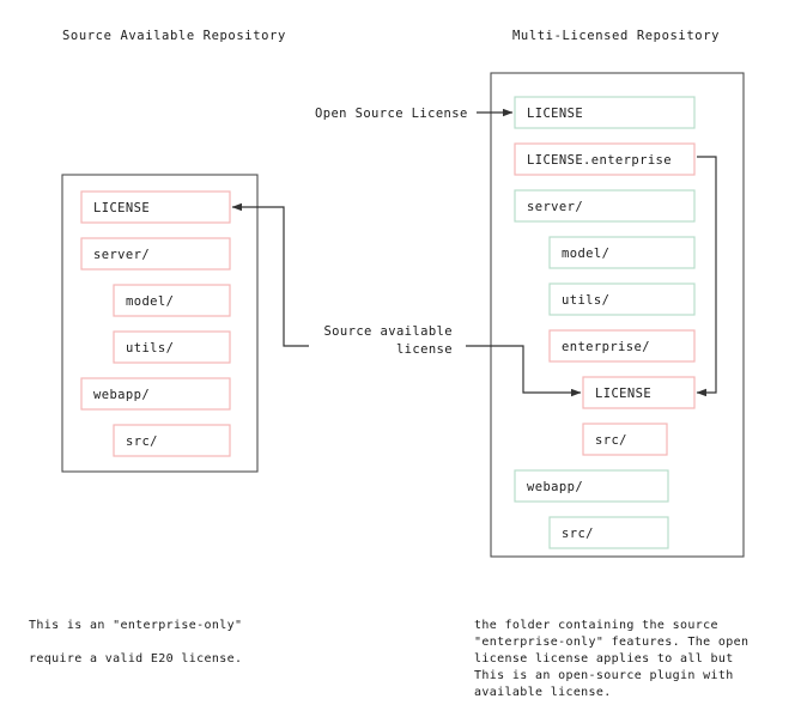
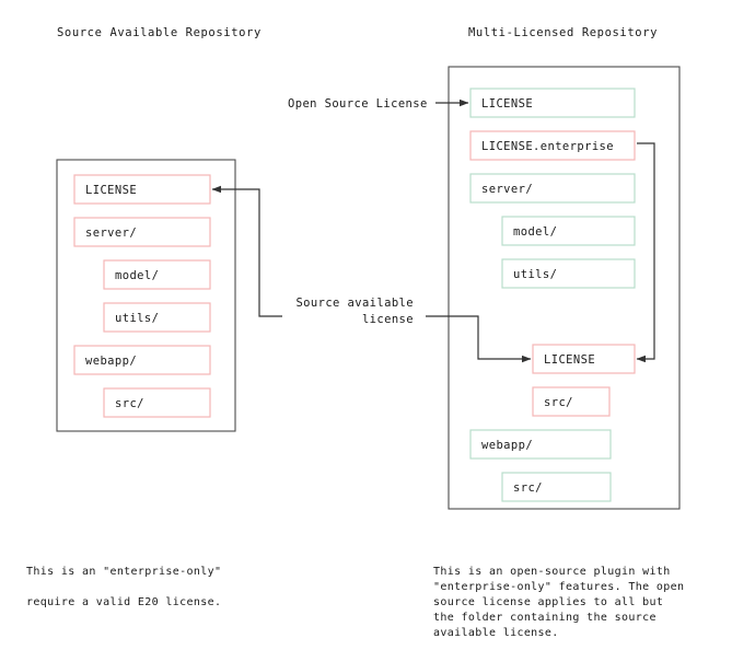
  Source Available Repository
  Multi-Licensed Repository
  LICENSE
  server/
  model/
  utils/
  webapp/
  src/
  LICENSE
  LICENSE.enterprise
  server/
  model/
  utils/
- enterprise/
  LICENSE
  src/
  webapp/
  src/
  Open Source License
  Source available
  license
  This is an "enterprise-only"
  require a valid E20 license.
- the folder containing the source
+ This is an open-source plugin with
  "enterprise-only" features. The open
- license license applies to all but
+ source license applies to all but
- This is an open-source plugin with
+ the folder containing the source
  available license.
